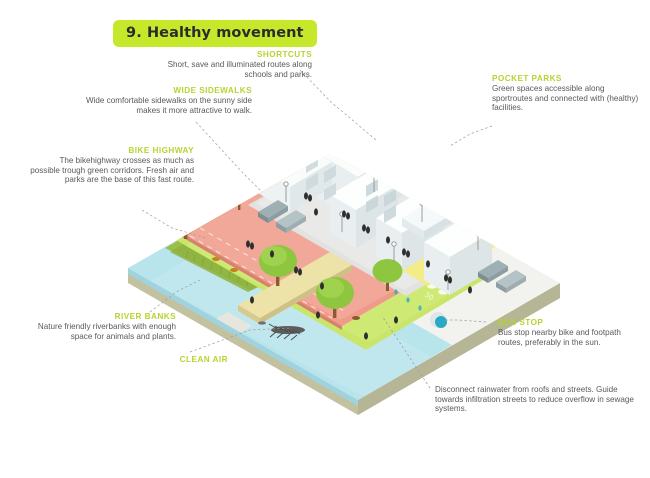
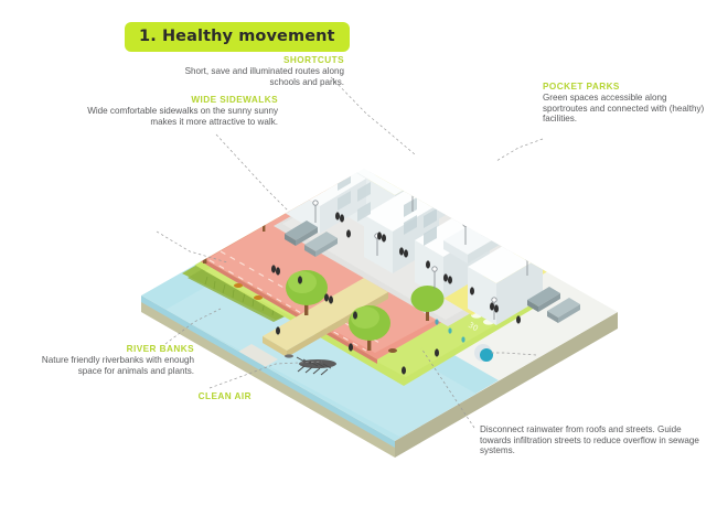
- 9. Healthy movement
+ 1. Healthy movement
  SHORTCUTS
  Short, save and illuminated routes along schools and parks.
  WIDE SIDEWALKS
- Wide comfortable sidewalks on the sunny side makes it more attractive to walk.
+ Wide comfortable sidewalks on the sunny sunny makes it more attractive to walk.
- BIKE HIGHWAY
- The bikehighway crosses as much as possible trough green corridors. Fresh air and parks are the base of this fast route.
  POCKET PARKS
  Green spaces accessible along sportroutes and connected with (healthy) facilities.
- BUS STOP
- Bus stop nearby bike and footpath routes, preferably in the sun.
  Disconnect rainwater from roofs and streets. Guide towards infiltration streets to reduce overflow in sewage systems.
  CLEAN AIR
  RIVER BANKS
  Nature friendly riverbanks with enough space for animals and plants.
